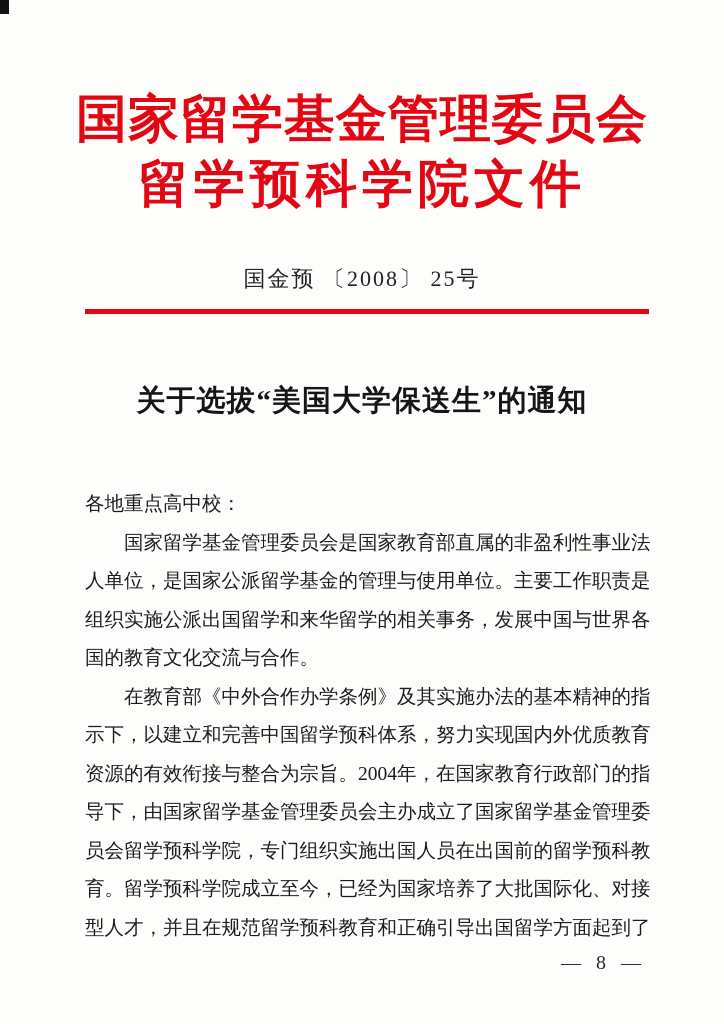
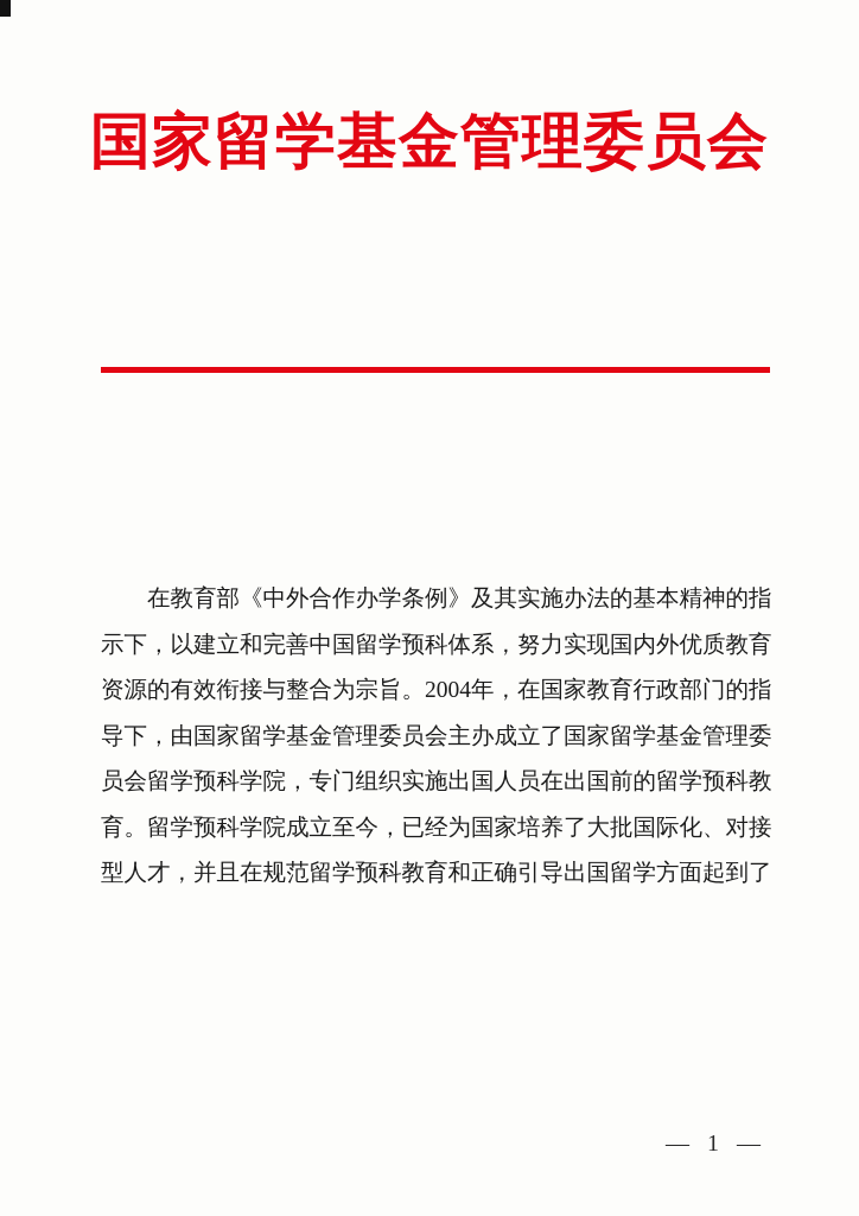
  国家留学基金管理委员会
- 留学预科学院文件
- 国金预 〔2008〕 25号
- 关于选拔“美国大学保送生”的通知
- 各地重点高中校：
- 国家留学基金管理委员会是国家教育部直属的非盈利性事业法
- 人单位，是国家公派留学基金的管理与使用单位。主要工作职责是
- 组织实施公派出国留学和来华留学的相关事务，发展中国与世界各
- 国的教育文化交流与合作。
  在教育部《中外合作办学条例》及其实施办法的基本精神的指
  示下，以建立和完善中国留学预科体系，努力实现国内外优质教育
  资源的有效衔接与整合为宗旨。2004年，在国家教育行政部门的指
  导下，由国家留学基金管理委员会主办成立了国家留学基金管理委
  员会留学预科学院，专门组织实施出国人员在出国前的留学预科教
  育。留学预科学院成立至今，已经为国家培养了大批国际化、对接
  型人才，并且在规范留学预科教育和正确引导出国留学方面起到了
- — 8 —
+ — 1 —
